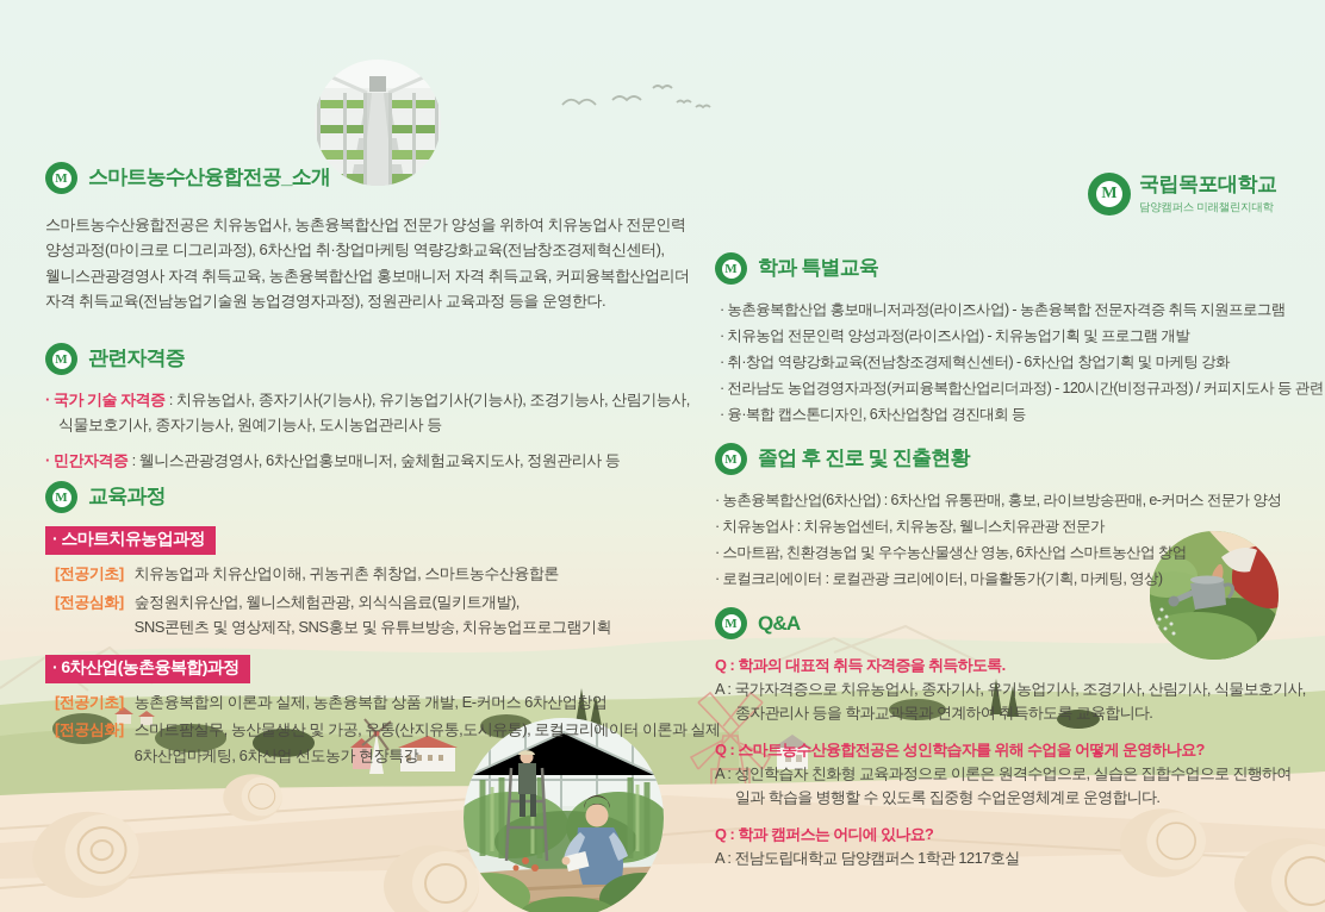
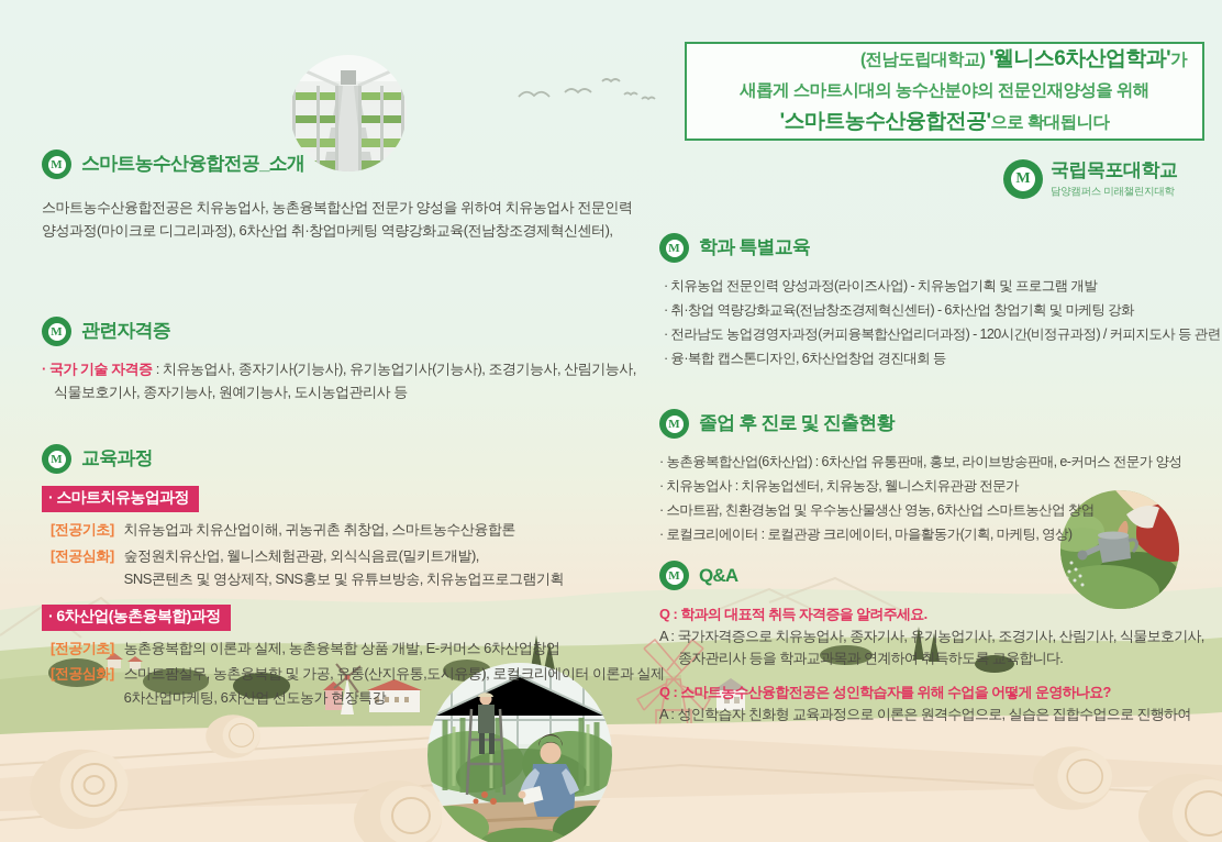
+ (전남도립대학교) '웰니스6차산업학과'가
+ 새롭게 스마트시대의 농수산분야의 전문인재양성을 위해
+ '스마트농수산융합전공'으로 확대됩니다
  M
  국립목포대학교
  담양캠퍼스 미래챌린지대학
  M
  스마트농수산융합전공_소개
  스마트농수산융합전공은 치유농업사, 농촌융복합산업 전문가 양성을 위하여 치유농업사 전문인력
  양성과정(마이크로 디그리과정), 6차산업 취·창업마케팅 역량강화교육(전남창조경제혁신센터),
- 웰니스관광경영사 자격 취득교육, 농촌융복합산업 홍보매니저 자격 취득교육, 커피융복합산업리더
- 자격 취득교육(전남농업기술원 농업경영자과정), 정원관리사 교육과정 등을 운영한다.
  M
  관련자격증
  · 국가 기술 자격증 : 치유농업사, 종자기사(기능사), 유기농업기사(기능사), 조경기능사, 산림기능사,
  식물보호기사, 종자기능사, 원예기능사, 도시농업관리사 등
- · 민간자격증 : 웰니스관광경영사, 6차산업홍보매니저, 숲체험교육지도사, 정원관리사 등
  M
  교육과정
  · 스마트치유농업과정
  [전공기초]
  치유농업과 치유산업이해, 귀농귀촌 취창업, 스마트농수산융합론
  [전공심화]
  숲정원치유산업, 웰니스체험관광, 외식식음료(밀키트개발),
  SNS콘텐츠 및 영상제작, SNS홍보 및 유튜브방송, 치유농업프로그램기획
  · 6차산업(농촌융복합)과정
  [전공기초]
  농촌융복합의 이론과 실제, 농촌융복합 상품 개발, E-커머스 6차산업창업
  [전공심화]
- 스마트팜실무, 농산물생산 및 가공, 유통(산지유통,도시유통), 로컬크리에이터 이론과 실제
+ 스마트팜실무, 농촌융복합 및 가공, 유통(산지유통,도시유통), 로컬크리에이터 이론과 실제
  6차산업마케팅, 6차산업 선도농가 현장특강
  M
  학과 특별교육
- · 농촌융복합산업 홍보매니저과정(라이즈사업) - 농촌융복합 전문자격증 취득 지원프로그램
  · 치유농업 전문인력 양성과정(라이즈사업) - 치유농업기획 및 프로그램 개발
  · 취·창업 역량강화교육(전남창조경제혁신센터) - 6차산업 창업기획 및 마케팅 강화
  · 전라남도 농업경영자과정(커피융복합산업리더과정) - 120시간(비정규과정) / 커피지도사 등 관련
  · 융·복합 캡스톤디자인, 6차산업창업 경진대회 등
  M
  졸업 후 진로 및 진출현황
  · 농촌융복합산업(6차산업) : 6차산업 유통판매, 홍보, 라이브방송판매, e-커머스 전문가 양성
  · 치유농업사 : 치유농업센터, 치유농장, 웰니스치유관광 전문가
  · 스마트팜, 친환경농업 및 우수농산물생산 영농, 6차산업 스마트농산업 창업
  · 로컬크리에이터 : 로컬관광 크리에이터, 마을활동가(기획, 마케팅, 영상)
  M
  Q&A
- Q : 학과의 대표적 취득 자격증을 취득하도록.
+ Q : 학과의 대표적 취득 자격증을 알려주세요.
  A : 국가자격증으로 치유농업사, 종자기사, 유기농업기사, 조경기사, 산림기사, 식물보호기사,
  종자관리사 등을 학과교과목과 연계하여 취득하도록 교육합니다.
  Q : 스마트농수산융합전공은 성인학습자를 위해 수업을 어떻게 운영하나요?
  A : 성인학습자 친화형 교육과정으로 이론은 원격수업으로, 실습은 집합수업으로 진행하여
- 일과 학습을 병행할 수 있도록 집중형 수업운영체계로 운영합니다.
- Q : 학과 캠퍼스는 어디에 있나요?
- A : 전남도립대학교 담양캠퍼스 1학관 1217호실
